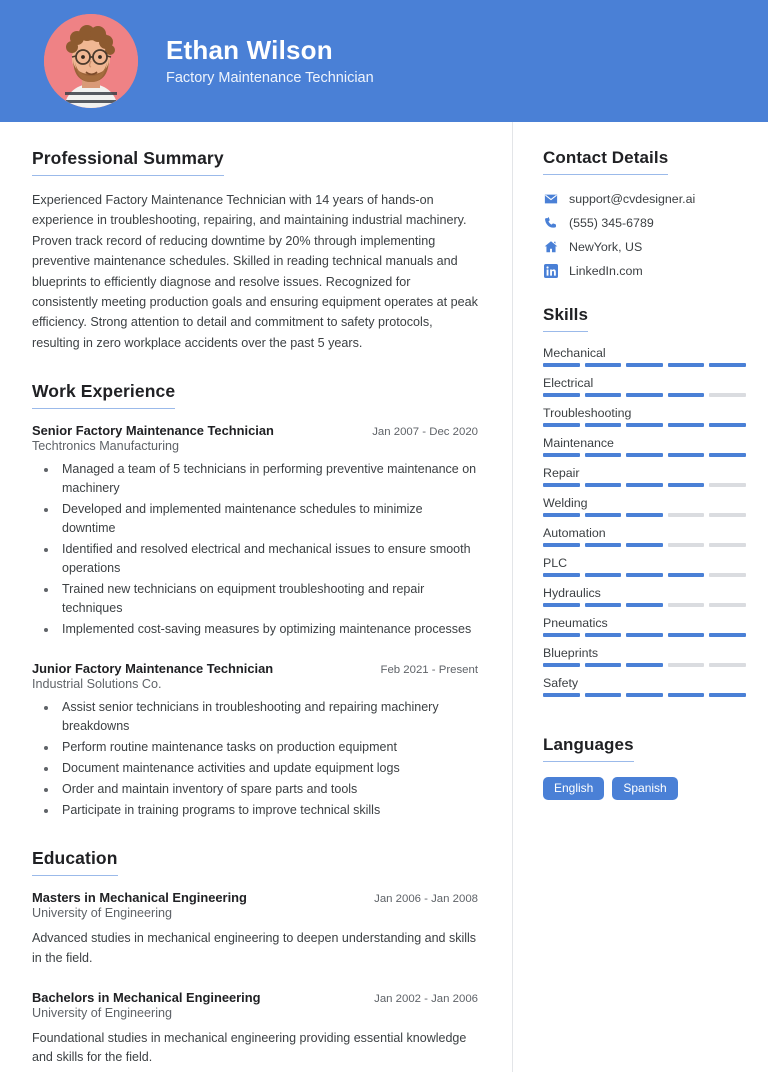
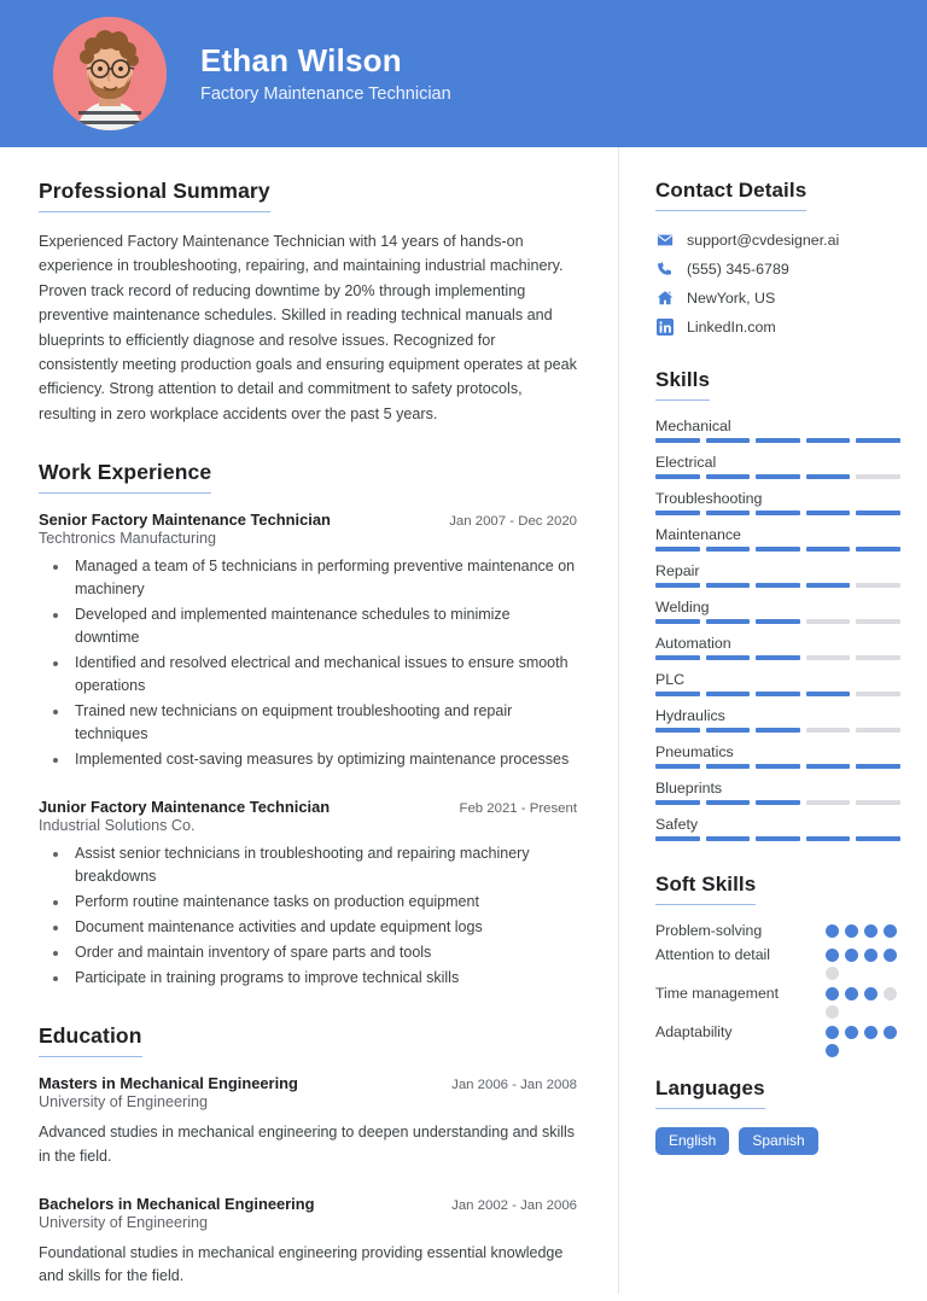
  Ethan Wilson
  Factory Maintenance Technician
  Professional Summary
  Experienced Factory Maintenance Technician with 14 years of hands-on experience in troubleshooting, repairing, and maintaining industrial machinery. Proven track record of reducing downtime by 20% through implementing preventive maintenance schedules. Skilled in reading technical manuals and blueprints to efficiently diagnose and resolve issues. Recognized for consistently meeting production goals and ensuring equipment operates at peak efficiency. Strong attention to detail and commitment to safety protocols, resulting in zero workplace accidents over the past 5 years.
  Work Experience
  Senior Factory Maintenance Technician
  Jan 2007 - Dec 2020
  Techtronics Manufacturing
  Managed a team of 5 technicians in performing preventive maintenance on machinery
  Developed and implemented maintenance schedules to minimize downtime
  Identified and resolved electrical and mechanical issues to ensure smooth operations
  Trained new technicians on equipment troubleshooting and repair techniques
  Implemented cost-saving measures by optimizing maintenance processes
  Junior Factory Maintenance Technician
  Feb 2021 - Present
  Industrial Solutions Co.
  Assist senior technicians in troubleshooting and repairing machinery breakdowns
  Perform routine maintenance tasks on production equipment
  Document maintenance activities and update equipment logs
  Order and maintain inventory of spare parts and tools
  Participate in training programs to improve technical skills
  Education
  Masters in Mechanical Engineering
  Jan 2006 - Jan 2008
  University of Engineering
  Advanced studies in mechanical engineering to deepen understanding and skills in the field.
  Bachelors in Mechanical Engineering
  Jan 2002 - Jan 2006
  University of Engineering
  Foundational studies in mechanical engineering providing essential knowledge and skills for the field.
  Contact Details
  support@cvdesigner.ai
  (555) 345-6789
  NewYork, US
  LinkedIn.com
  Skills
  Mechanical
  Electrical
  Troubleshooting
  Maintenance
  Repair
  Welding
  Automation
  PLC
  Hydraulics
  Pneumatics
  Blueprints
  Safety
+ Soft Skills
+ Problem-solving
+ Attention to detail
+ Time management
+ Adaptability
  Languages
  English
  Spanish
